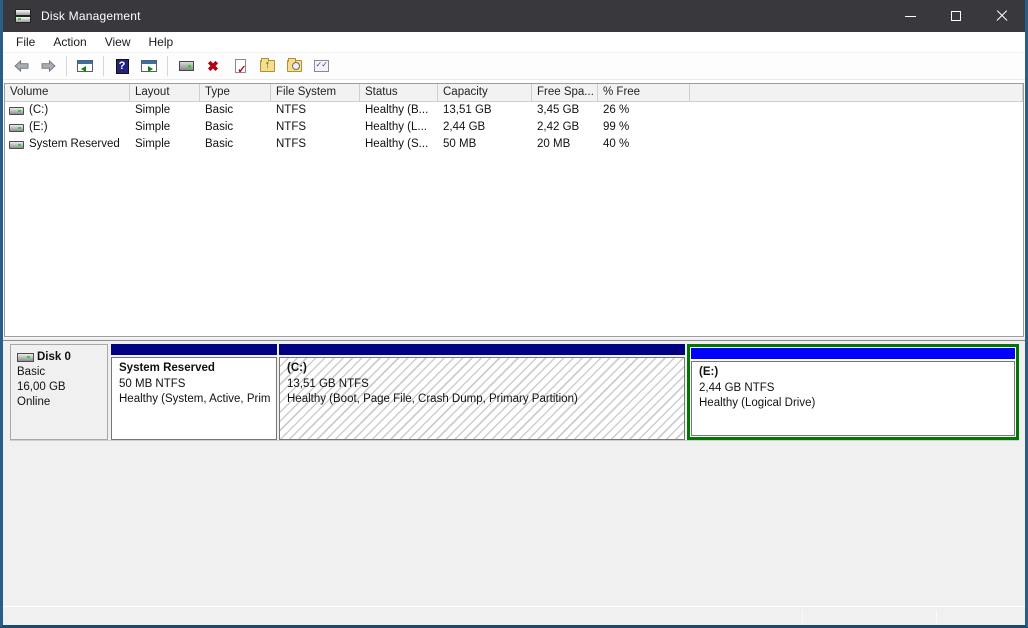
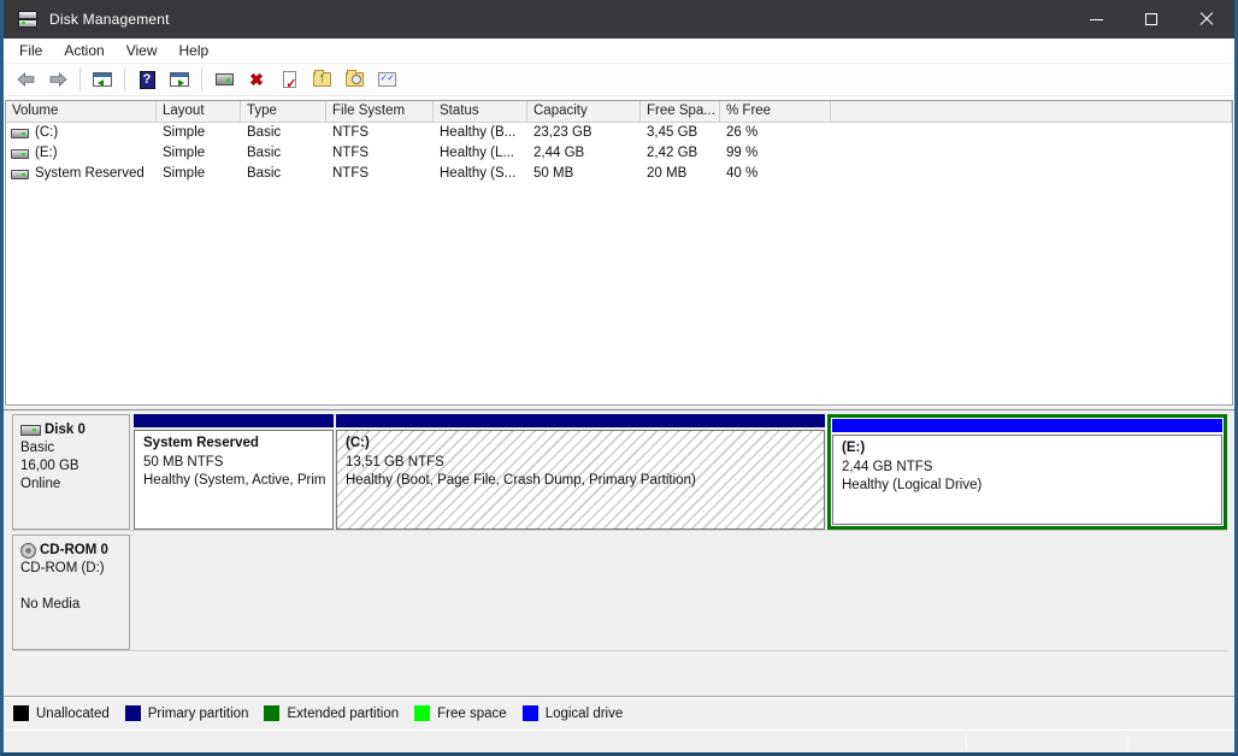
  Disk Management
  File
  Action
  View
  Help
  ?
  ✖
  Volume
  Layout
  Type
  File System
  Status
  Capacity
  Free Spa...
  % Free
  (C:)
  Simple
  Basic
  NTFS
  Healthy (B...
- 13,51 GB
+ 23,23 GB
  3,45 GB
  26 %
  (E:)
  Simple
  Basic
  NTFS
  Healthy (L...
  2,44 GB
  2,42 GB
  99 %
  System Reserved
  Simple
  Basic
  NTFS
  Healthy (S...
  50 MB
  20 MB
  40 %
  Disk 0
  Basic
  16,00 GB
  Online
  System Reserved
  50 MB NTFS
  Healthy (System, Active, Prim
  (C:)
  13,51 GB NTFS
  Healthy (Boot, Page File, Crash Dump, Primary Partition)
  (E:)
  2,44 GB NTFS
  Healthy (Logical Drive)
+ CD-ROM 0
+ CD-ROM (D:)
+ No Media
+ Unallocated
+ Primary partition
+ Extended partition
+ Free space
+ Logical drive
